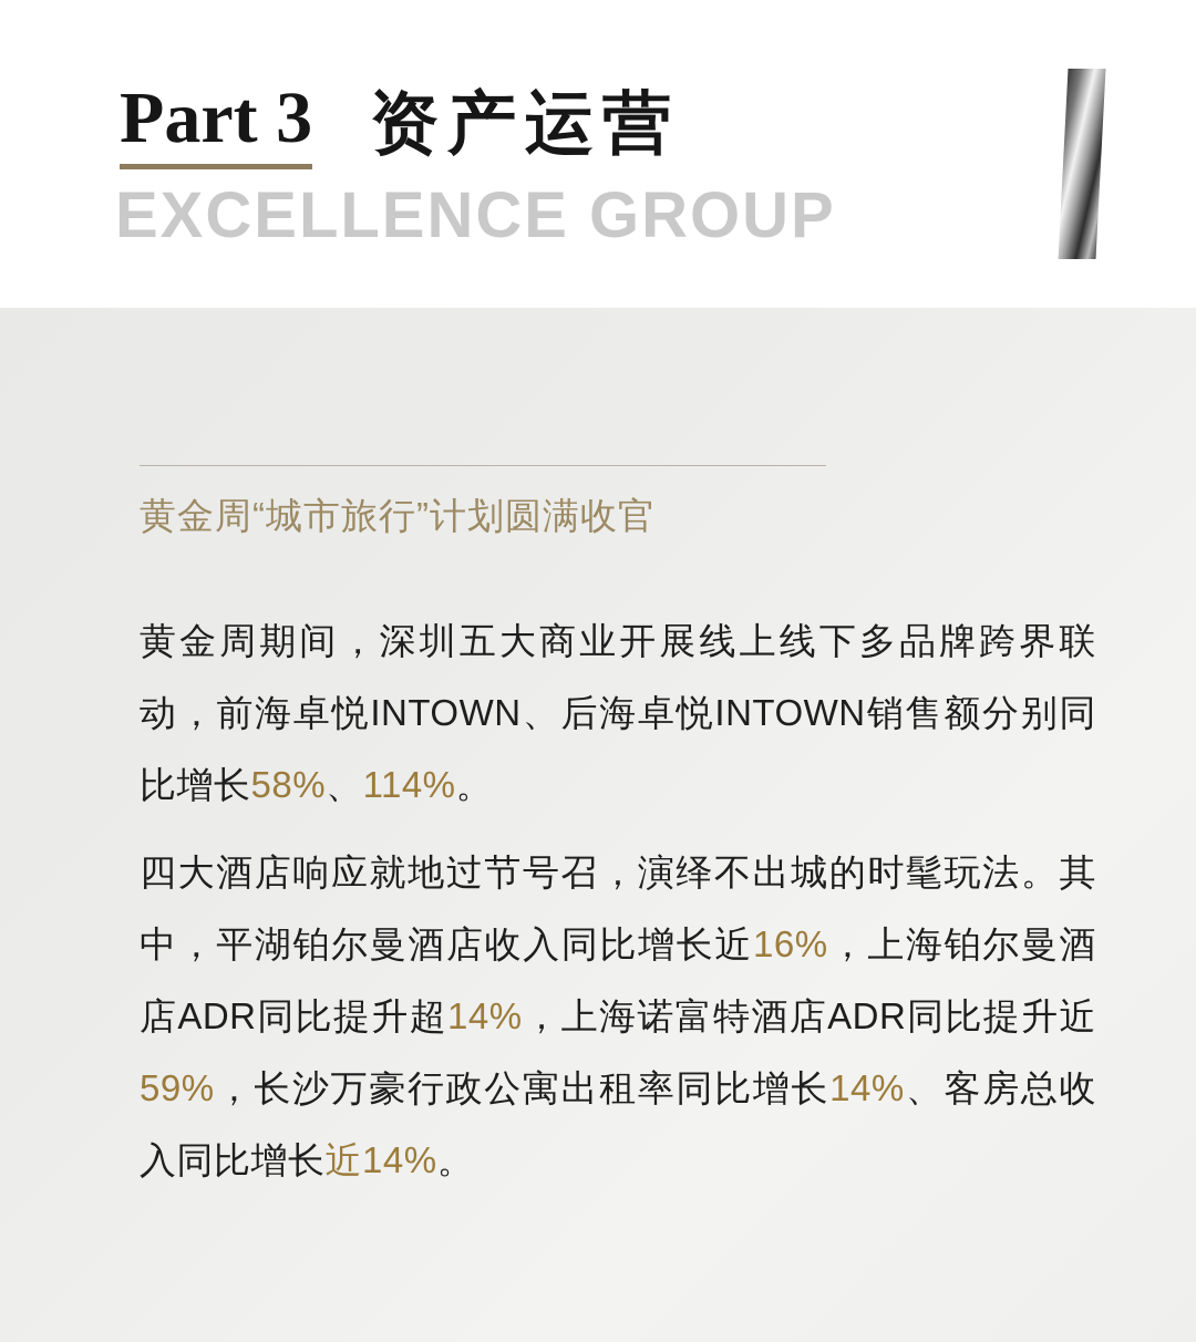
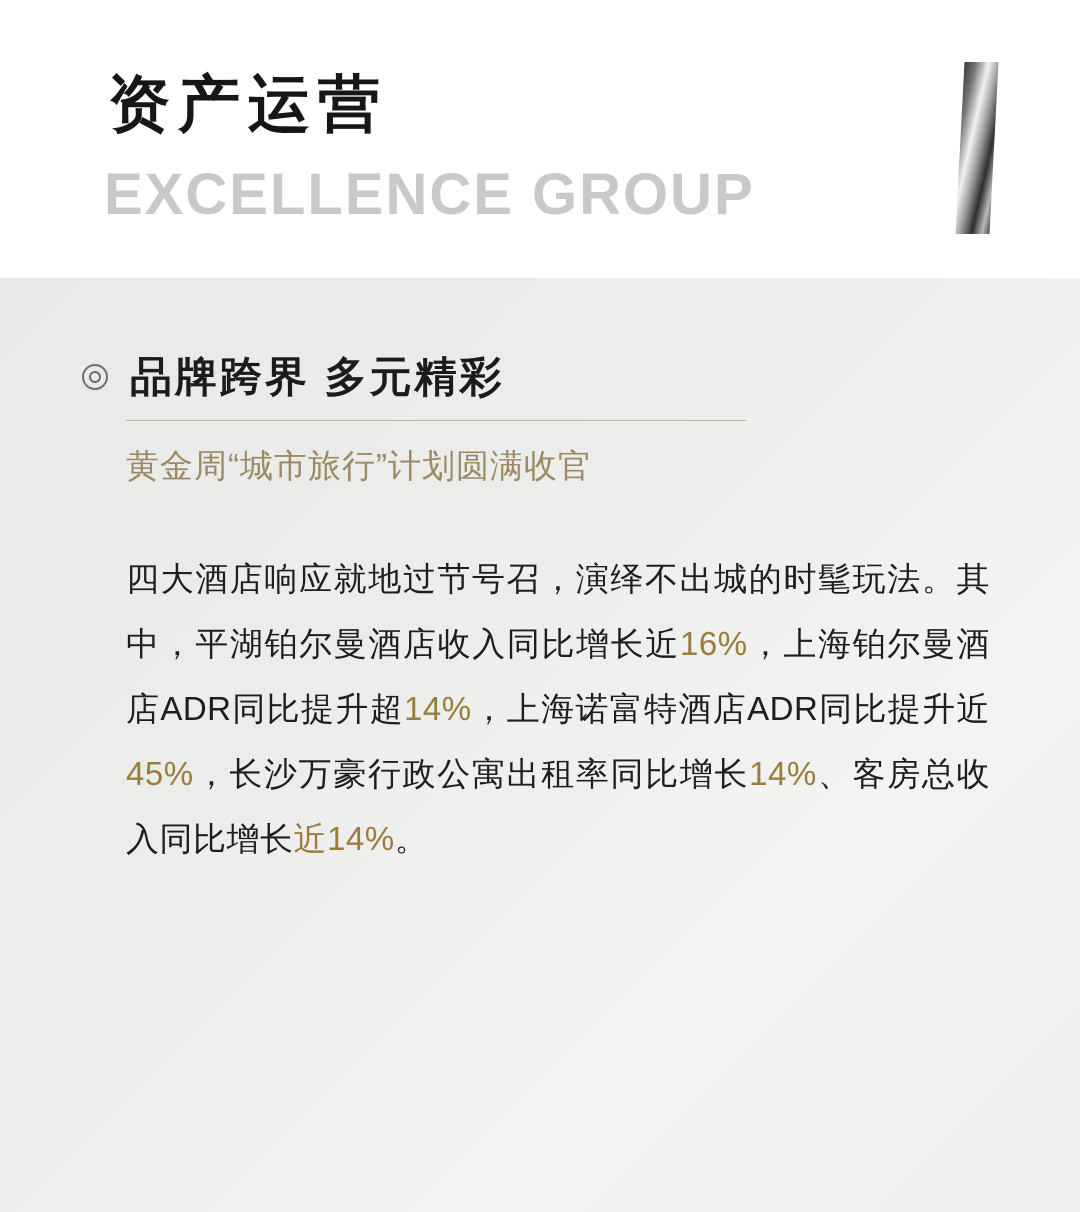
- Part 3
  资产运营
  EXCELLENCE GROUP
+ 品牌跨界 多元精彩
  黄金周“城市旅行”计划圆满收官
- 黄金周期间，深圳五大商业开展线上线下多品牌跨界联动，前海卓悦INTOWN、后海卓悦INTOWN销售额分别同比增长58%、114%。
- 四大酒店响应就地过节号召，演绎不出城的时髦玩法。其中，平湖铂尔曼酒店收入同比增长近16%，上海铂尔曼酒店ADR同比提升超14%，上海诺富特酒店ADR同比提升近59%，长沙万豪行政公寓出租率同比增长14%、客房总收入同比增长近14%。
+ 四大酒店响应就地过节号召，演绎不出城的时髦玩法。其中，平湖铂尔曼酒店收入同比增长近16%，上海铂尔曼酒店ADR同比提升超14%，上海诺富特酒店ADR同比提升近45%，长沙万豪行政公寓出租率同比增长14%、客房总收入同比增长近14%。
